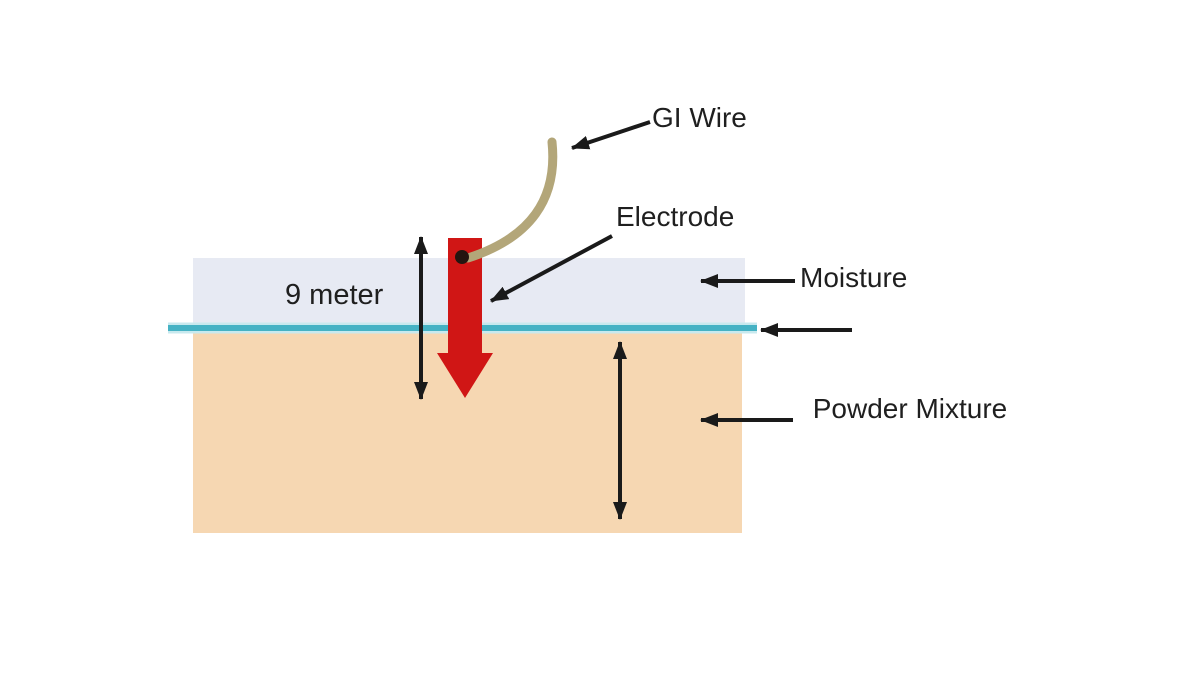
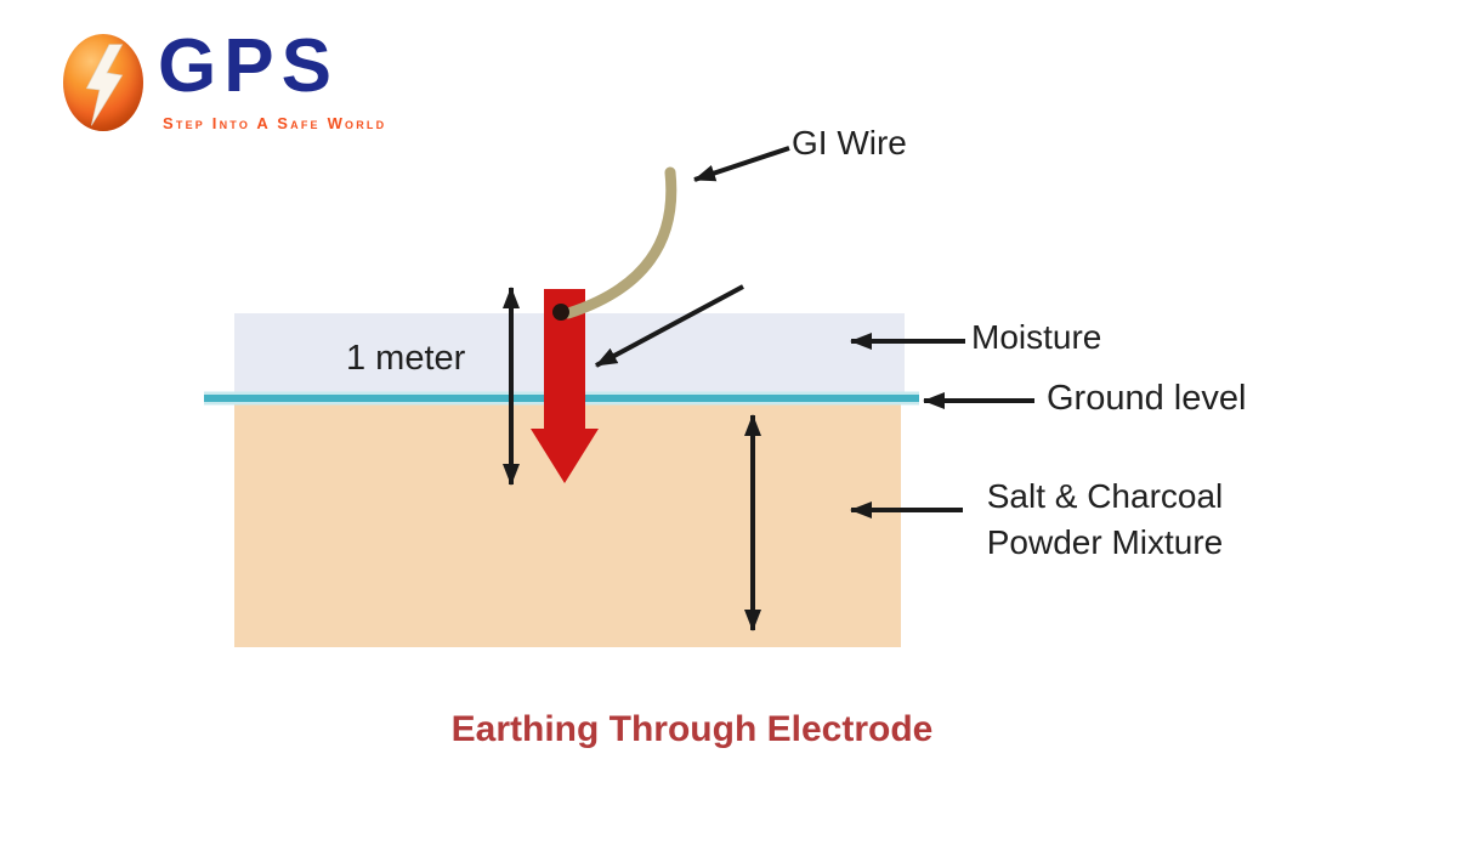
+ GPS
+ Step Into A Safe World
  GI Wire
- Electrode
  Moisture
+ Ground level
+ Salt & Charcoal
  Powder Mixture
- 9 meter
+ 1 meter
+ Earthing Through Electrode
